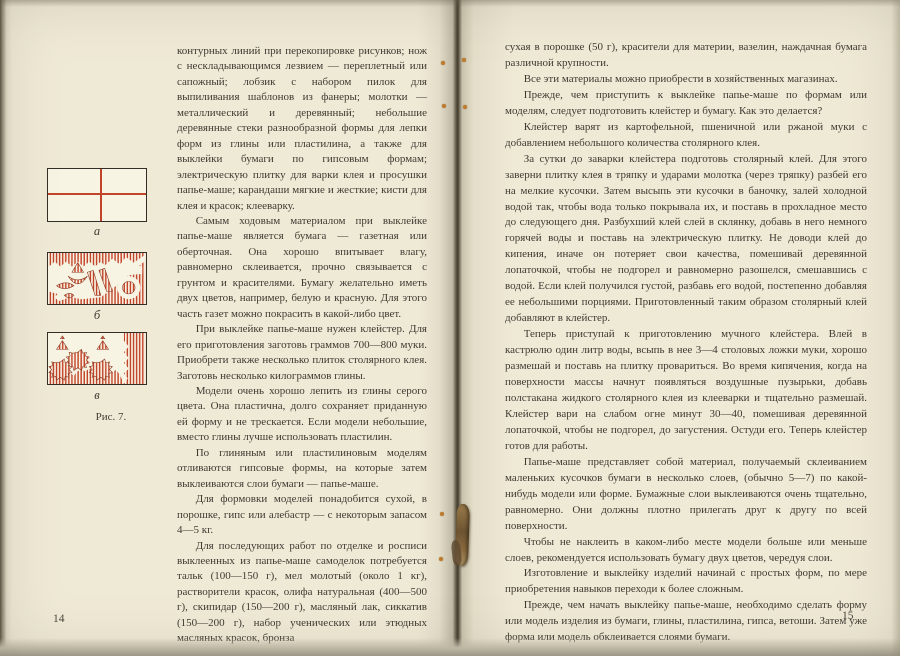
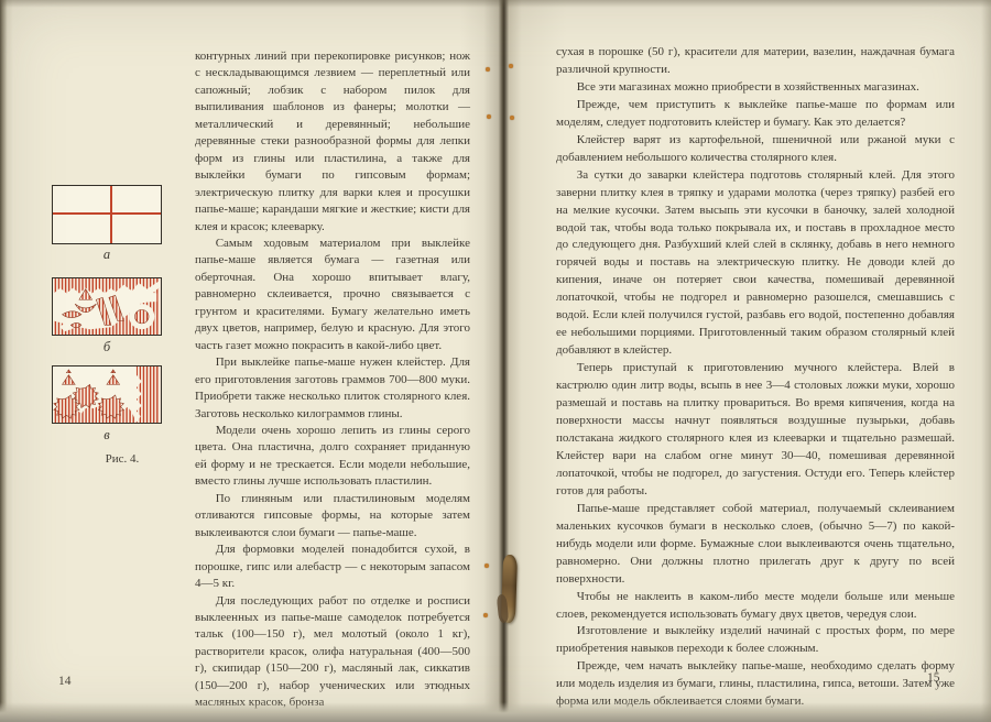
  контурных линий при перекопировке рисунков; но с нескладывающимся лезвием — переплетный и сапожный; лобзик с набором пилок д выпиливания шаблонов из фанеры; молотки металлический и деревянный; небольш деревянные стеки разнообразной формы для леп форм из глины или пластилина, а также д выклейки бумаги по гипсовым форма электрическую плитку для варки клея и просуш папье-маше; карандаши мягкие и жесткие; кисти д клея и красок; клееварку.
  Самым ходовым материалом при выклей папье-маше является бумага — газетная и оберточная. Она хорошо впитывает вла равномерно склеивается, прочно связывается грунтом и красителями. Бумагу желательно име двух цветов, например, белую и красную. Для это часть газет можно покрасить в какой-либо цвет.
  При выклейке папье-маше нужен клейстер. Д его приготовления заготовь граммов 700—800 мук Приобрети также несколько плиток столярного кле Заготовь несколько килограммов глины.
  Модели очень хорошо лепить из глины серо цвета. Она пластична, долго сохраняет приданну ей форму и не трескается. Если модели небольши вместо глины лучше использовать пластилин.
  По глиняным или пластилиновым модел отливаются гипсовые формы, на которые зат выклеиваются слои бумаги — папье-маше.
  Для формовки моделей понадобится сухой, порошке, гипс или алебастр — с некоторым запас 4—5 кг.
  Для последующих работ по отделке и роспи выклеенных из папье-маше самоделок потребует тальк (100—150 г), мел молотый (около 1 к растворители красок, олифа натуральная (400—5 г), скипидар (150—200 г), масляный лак, сиккат (150—200 г), набор ученических или этюдн
  а
  б
  в
- Рис. 7.
+ Рис. 4.
  14
  хая в порошке (50 г), красители для материи, вазелин, наждачная бумага зличной крупности.
- Все эти материалы можно приобрести в хозяйственных магазинах.
+ Все эти магазинах можно приобрести в хозяйственных магазинах.
  Прежде, чем приступить к выклейке папье-маше по формам или оделям, следует подготовить клейстер и бумагу. Как это делается?
  Клейстер варят из картофельной, пшеничной или ржаной муки с бавлением небольшого количества столярного клея.
  За сутки до заварки клейстера подготовь столярный клей. Для этого верни плитку клея в тряпку и ударами молотка (через тряпку) разбей его мелкие кусочки. Затем высыпь эти кусочки в баночку, залей холодной дой так, чтобы вода только покрывала их, и поставь в прохладное место следующего дня. Разбухший клей слей в склянку, добавь в него немного рячей воды и поставь на электрическую плитку. Не доводи клей до пения, иначе он потеряет свои качества, помешивай деревянной паточкой, чтобы не подгорел и равномерно разошелся, смешавшись с дой. Если клей получился густой, разбавь его водой, постепенно добавляя небольшими порциями. Приготовленный таким образом столярный клей бавляют в клейстер.
  Теперь приступай к приготовлению мучного клейстера. Влей в стрюлю один литр воды, всыпь в нее 3—4 столовых ложки муки, хорошо змешай и поставь на плитку провариться. Во время кипячения, когда на верхности массы начнут появляться воздушные пузырьки, добавь лстакана жидкого столярного клея из клееварки и тщательно размешай. лейстер вари на слабом огне минут 30—40, помешивая деревянной паточкой, чтобы не подгорел, до загустения. Остуди его. Теперь клейстер тов для работы.
  Папье-маше представляет собой материал, получаемый склеиванием аленьких кусочков бумаги в несколько слоев, (обычно 5—7) по какой-будь модели или форме. Бумажные слои выклеиваются очень тщательно, вномерно. Они должны плотно прилегать друг к другу по всей верхности.
  Чтобы не наклеить в каком-либо месте модели больше или меньше оев, рекомендуется использовать бумагу двух цветов, чередуя слои.
  Изготовление и выклейку изделий начинай с простых форм, по мере иобретения навыков переходи к более сложным.
  Прежде, чем начать выклейку папье-маше, необходимо сделать форму и модель изделия из бумаги, глины, пластилина, гипса, ветоши. Затем уже
  15
